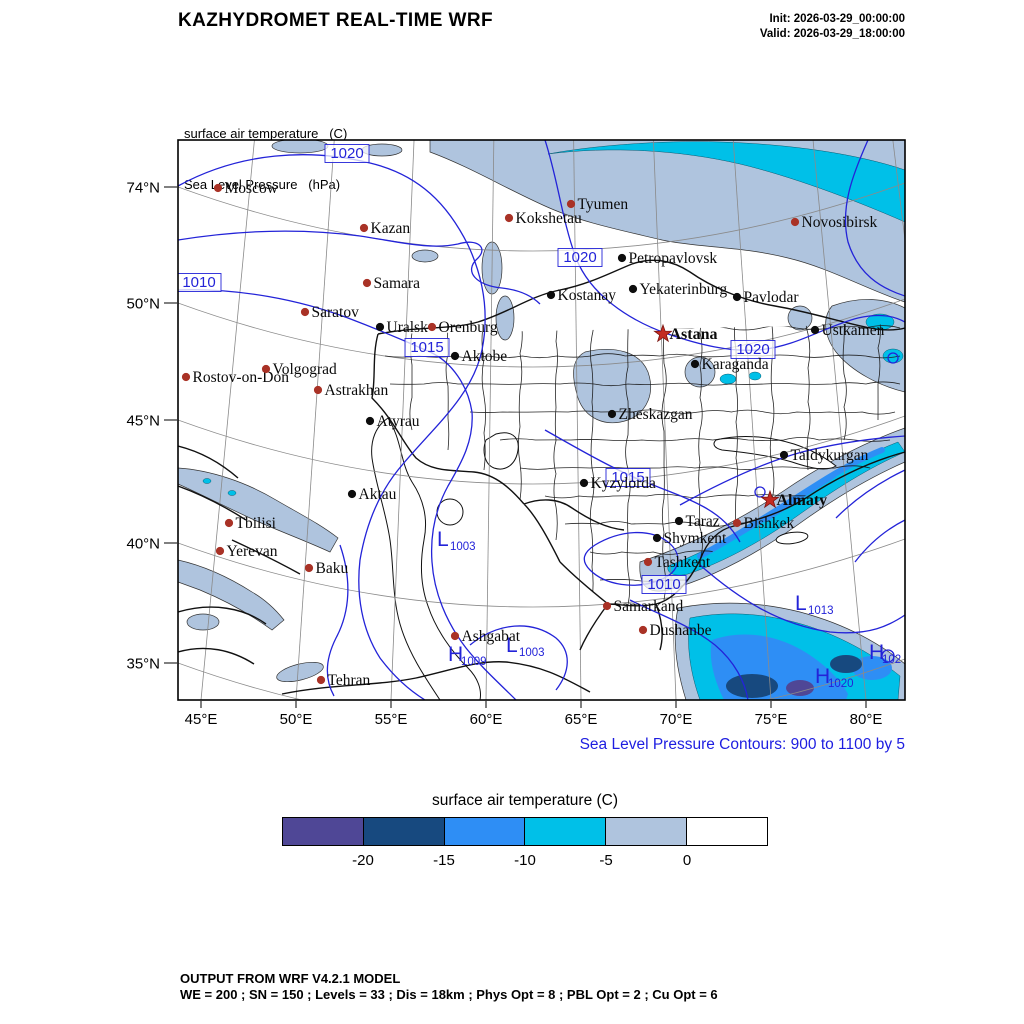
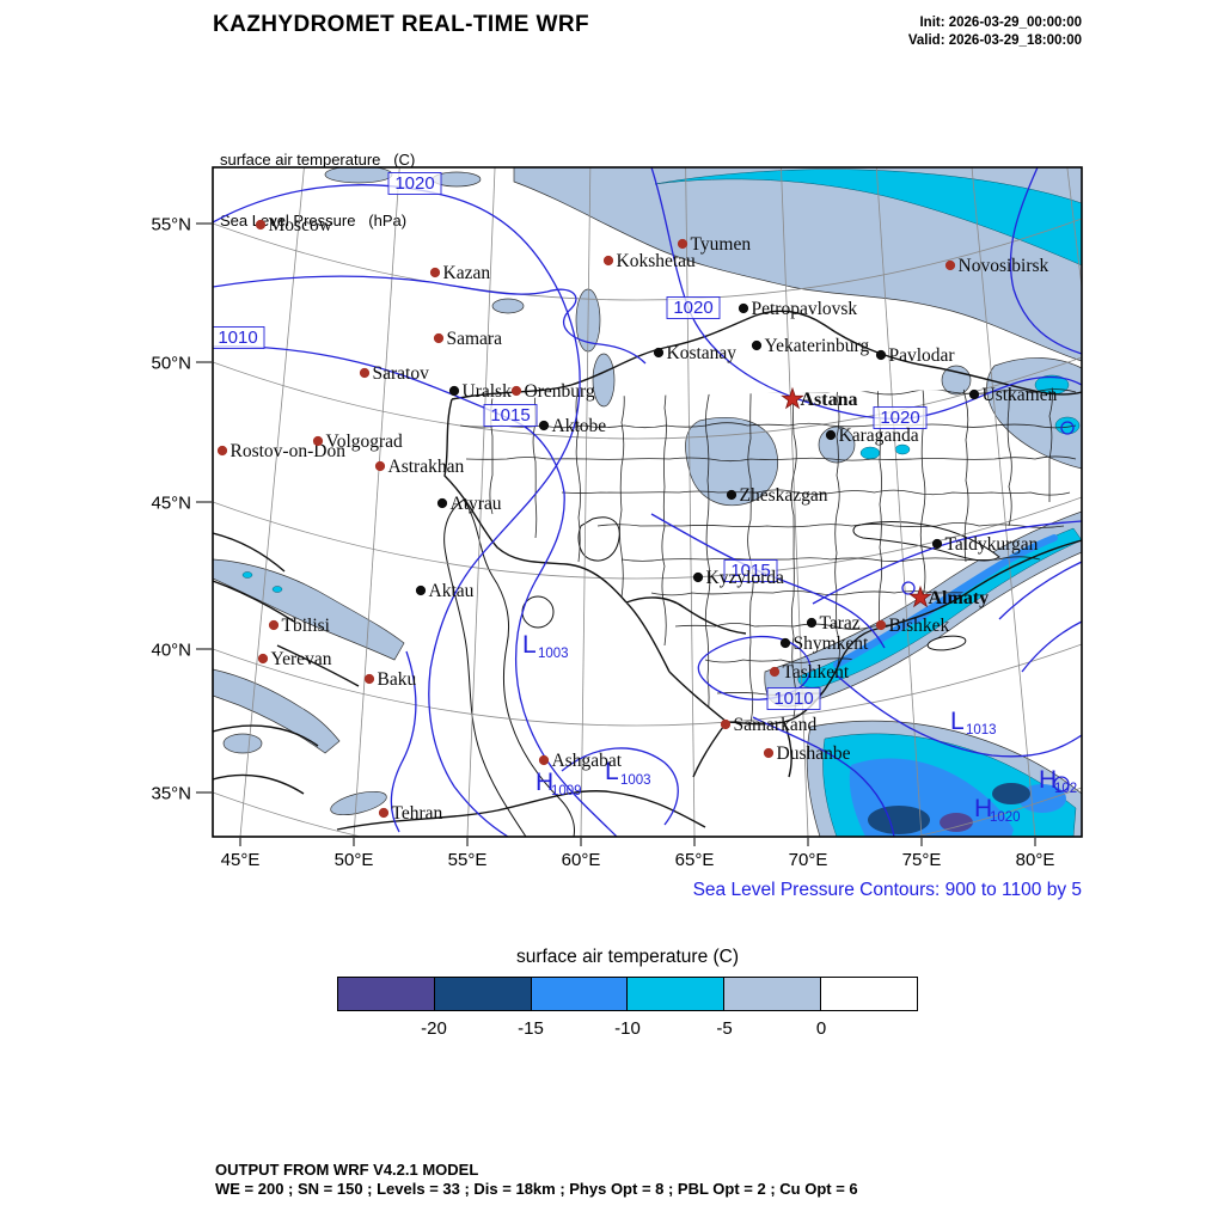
  KAZHYDROMET REAL-TIME WRF
  Init: 2026-03-29_00:00:00
  Valid: 2026-03-29_18:00:00
  surface air temperature (C)
  Sea Level Pressure (hPa)
  1020
  1010
  1020
  1015
  1020
  1015
  1010
  L
  1003
  H
  1009
  L
  1003
  L
  1013
  H
  102
  H
  1020
  Moscow
  Kazan
  Tyumen
  Kokshetau
  Novosibirsk
  Samara
  Saratov
  Uralsk
  Orenburg
  Aktobe
  Rostov-on-Don
  Volgograd
  Astrakhan
  Atyrau
  Petropavlovsk
  Kostanay
  Yekaterinburg
  Pavlodar
  Astana
  Karaganda
  Ustkamen
  Zheskazgan
  Kyzylorda
  Taldykurgan
  Aktau
  Taraz
  Shymkent
  Bishkek
  Almaty
  Tbilisi
  Yerevan
  Baku
  Tashkent
  Samarkand
  Dushanbe
  Ashgabat
  Tehran
- 74°N
+ 55°N
  50°N
  45°N
  40°N
  35°N
  45°E
  50°E
  55°E
  60°E
  65°E
  70°E
  75°E
  80°E
  Sea Level Pressure Contours: 900 to 1100 by 5
  surface air temperature (C)
  -20
  -15
  -10
  -5
  0
  OUTPUT FROM WRF V4.2.1 MODEL
  WE = 200 ; SN = 150 ; Levels = 33 ; Dis = 18km ; Phys Opt = 8 ; PBL Opt = 2 ; Cu Opt = 6
